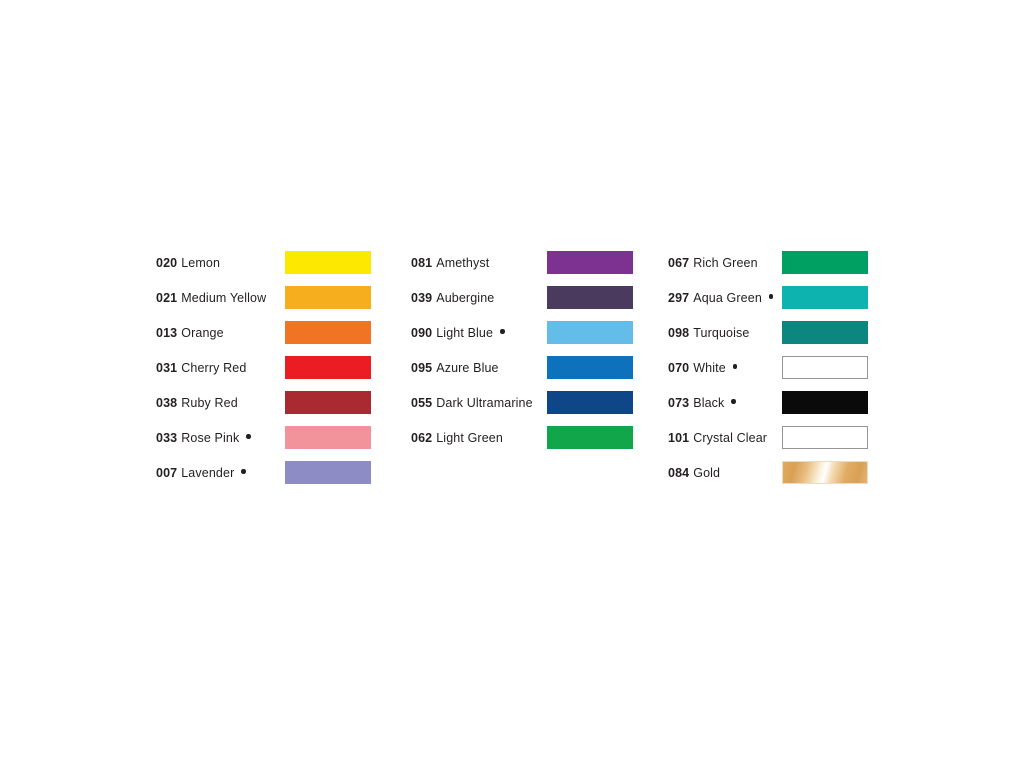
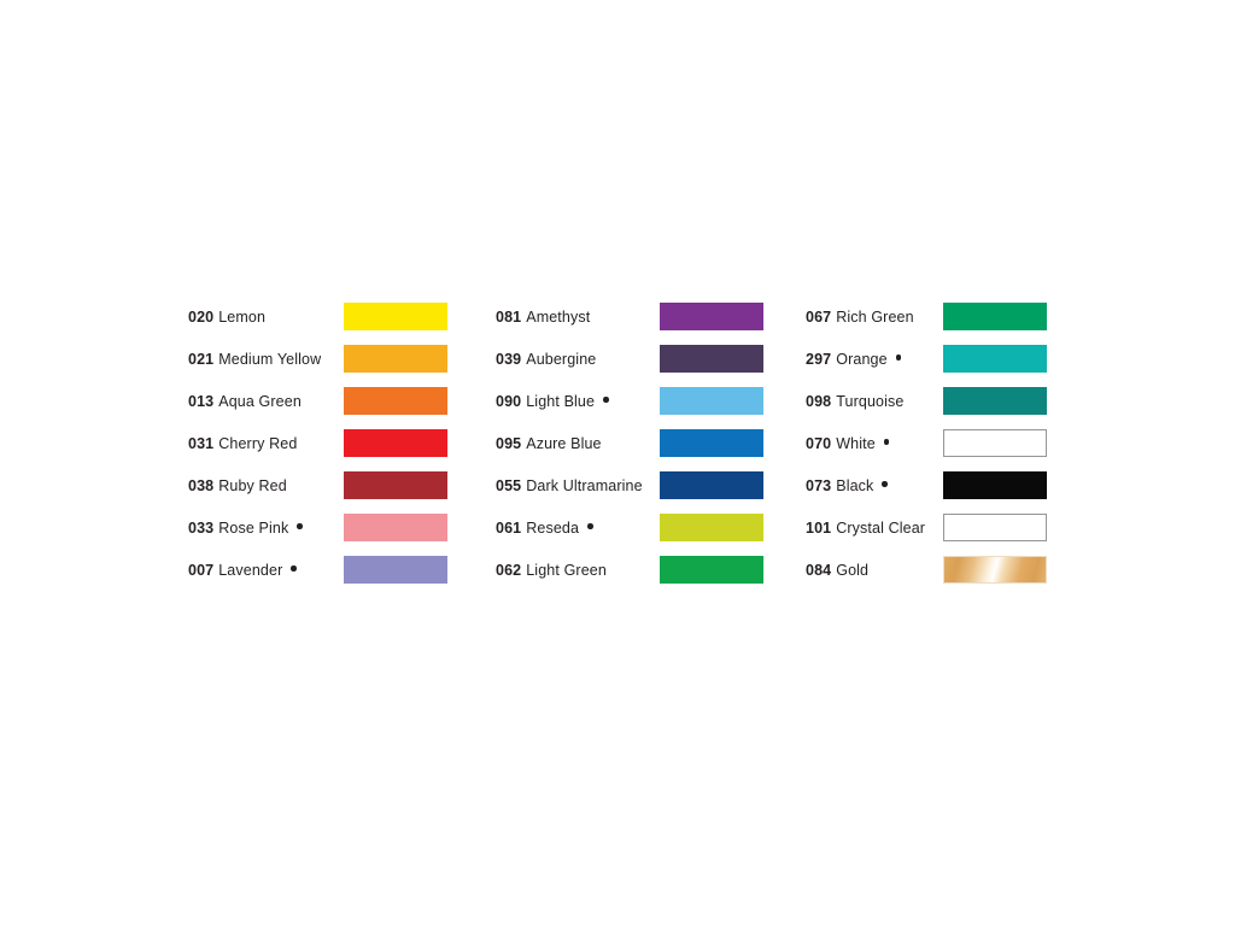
  020
  Lemon
  021
  Medium Yellow
  013
- Orange
+ Aqua Green
  031
  Cherry Red
  038
  Ruby Red
  033
  Rose Pink
  007
  Lavender
  081
  Amethyst
  039
  Aubergine
  090
  Light Blue
  095
  Azure Blue
  055
  Dark Ultramarine
+ 061
+ Reseda
  062
  Light Green
  067
  Rich Green
  297
- Aqua Green
+ Orange
  098
  Turquoise
  070
  White
  073
  Black
  101
  Crystal Clear
  084
  Gold
